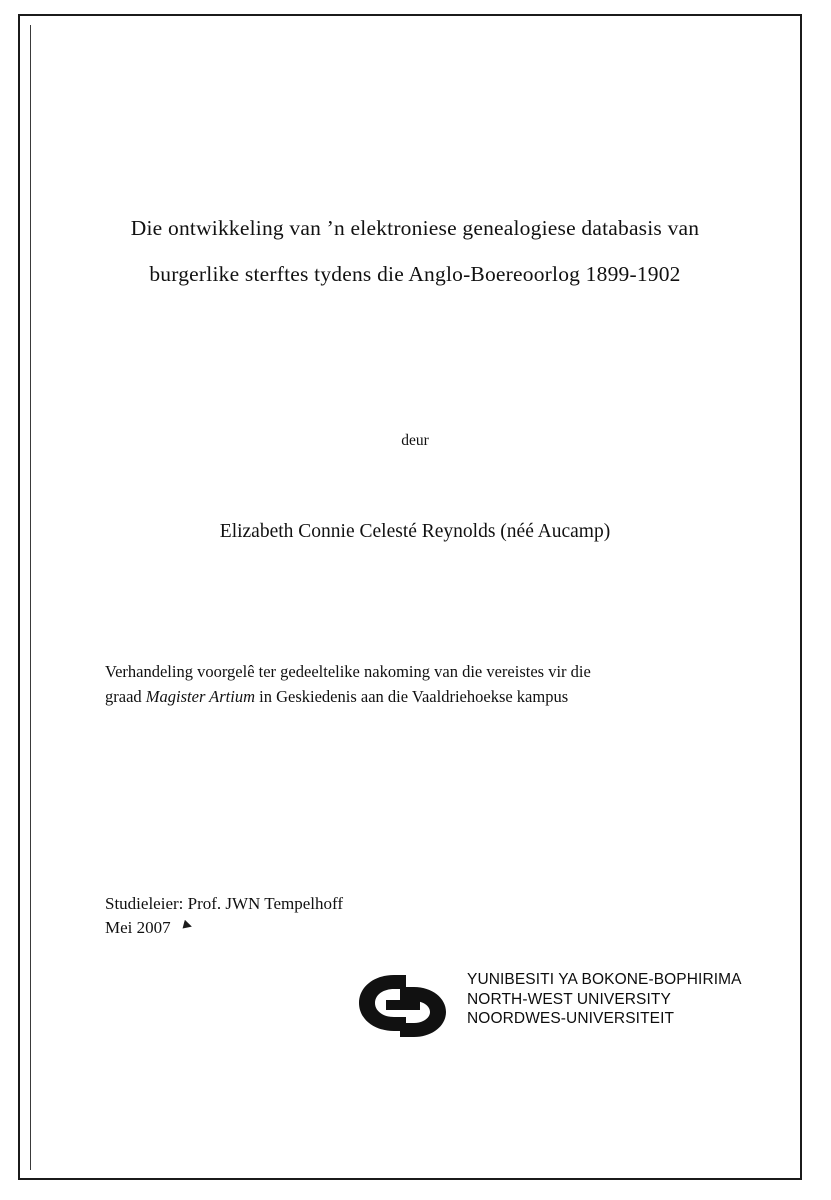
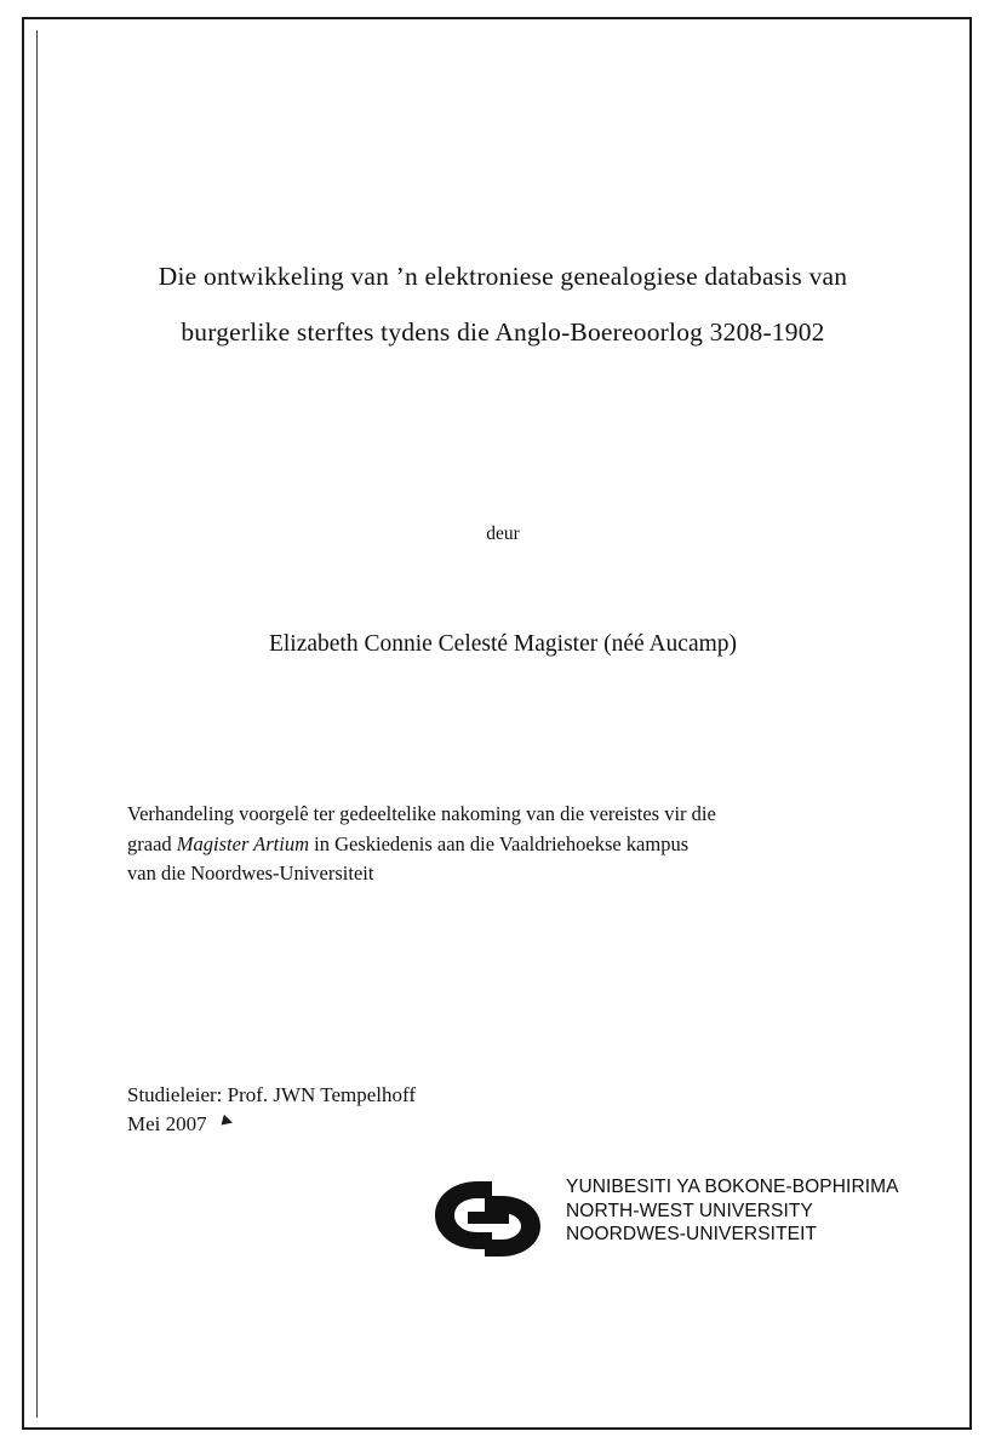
  Die ontwikkeling van ’n elektroniese genealogiese databasis van
- burgerlike sterftes tydens die Anglo-Boereoorlog 1899-1902
+ burgerlike sterftes tydens die Anglo-Boereoorlog 3208-1902
  deur
- Elizabeth Connie Celesté Reynolds (néé Aucamp)
+ Elizabeth Connie Celesté Magister (néé Aucamp)
  Verhandeling voorgelê ter gedeeltelike nakoming van die vereistes vir die
  graad Magister Artium in Geskiedenis aan die Vaaldriehoekse kampus
+ van die Noordwes-Universiteit
  Studieleier: Prof. JWN Tempelhoff
  Mei 2007
  YUNIBESITI YA BOKONE-BOPHIRIMA
  NORTH-WEST UNIVERSITY
  NOORDWES-UNIVERSITEIT
